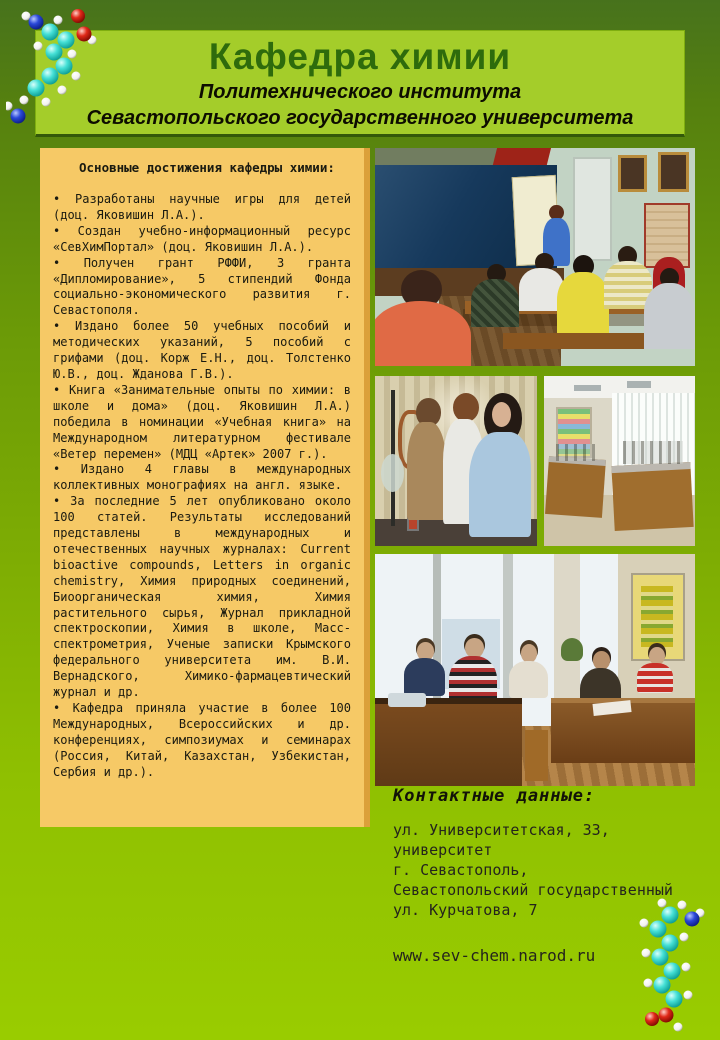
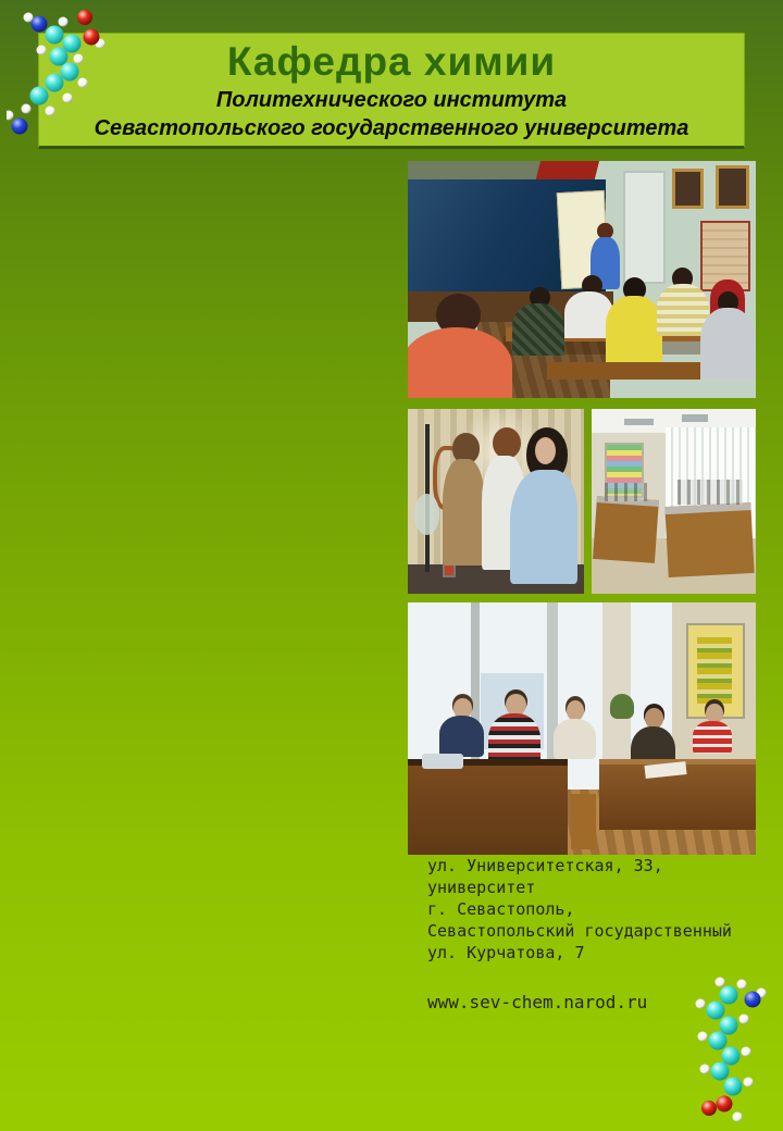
  Кафедра химии
  Политехнического института
  Севастопольского государственного университета
- Основные достижения кафедры химии:
- • Разработаны научные игры для детей (доц. Яковишин Л.А.).
- • Создан учебно-информационный ресурс «СевХимПортал» (доц. Яковишин Л.А.).
- • Получен грант РФФИ, 3 гранта «Дипломирование», 5 стипендий Фонда социально-экономического развития г. Севастополя.
- • Издано более 50 учебных пособий и методических указаний, 5 пособий с грифами (доц. Корж Е.Н., доц. Толстенко Ю.В., доц. Жданова Г.В.).
- • Книга «Занимательные опыты по химии: в школе и дома» (доц. Яковишин Л.А.) победила в номинации «Учебная книга» на Международном литературном фестивале «Ветер перемен» (МДЦ «Артек» 2007 г.).
- • Издано 4 главы в международных коллективных монографиях на англ. языке.
- • За последние 5 лет опубликовано около 100 статей. Результаты исследований представлены в международных и отечественных научных журналах: Current bioactive compounds, Letters in organic chemistry, Химия природных соединений, Биоорганическая химия, Химия растительного сырья, Журнал прикладной спектроскопии, Химия в школе, Масс-спектрометрия, Ученые записки Крымского федерального университета им. В.И. Вернадского, Химико-фармацевтический журнал и др.
- • Кафедра приняла участие в более 100 Международных, Всероссийских и др. конференциях, симпозиумах и семинарах (Россия, Китай, Казахстан, Узбекистан, Сербия и др.).
- Контактные данные:
  ул. Университетская, 33,
  университет
  г. Севастополь,
  Севастопольский государственный
  ул. Курчатова, 7
  www.sev-chem.narod.ru
